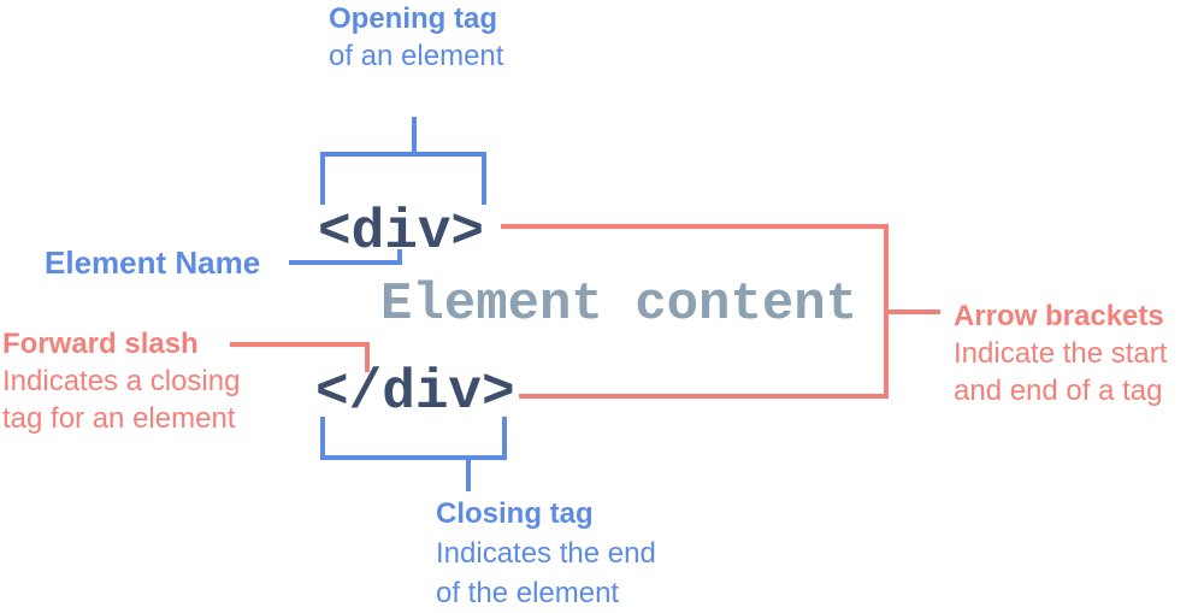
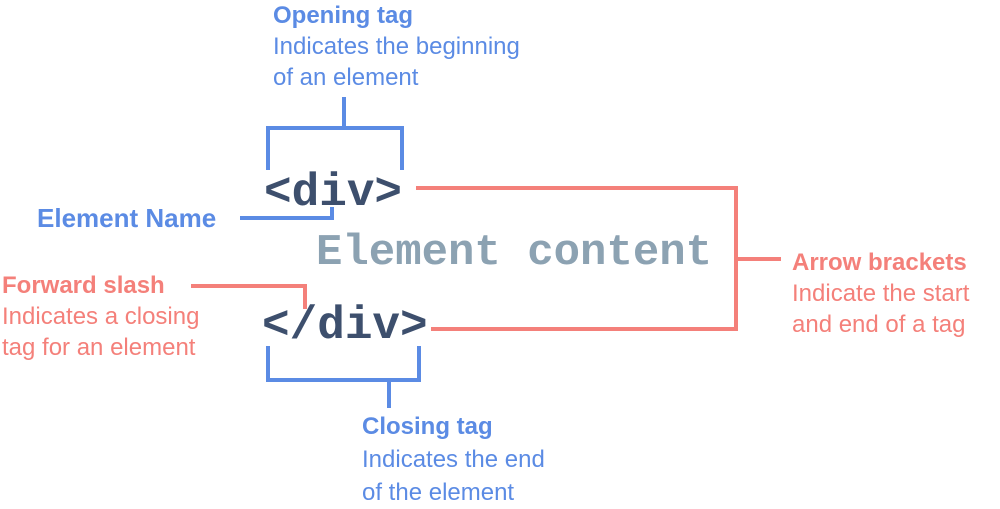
  Opening tag
+ Indicates the beginning
  of an element
  <div>
  Element Name
  Element content
  Forward slash
  Indicates a closing
  tag for an element
  </div>
  Closing tag
  Indicates the end
  of the element
  Arrow brackets
  Indicate the start
  and end of a tag
